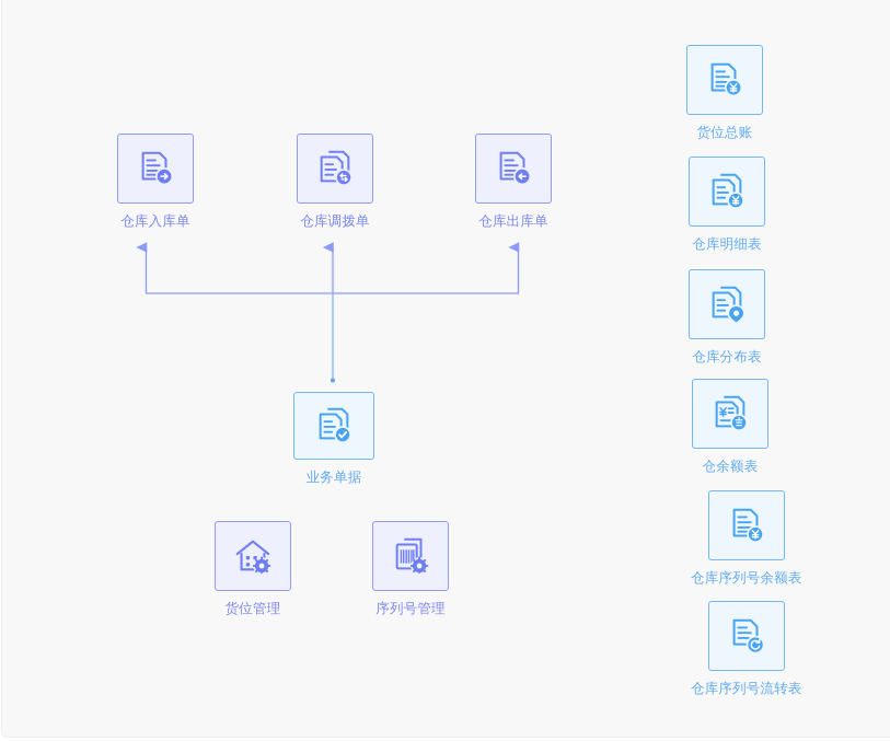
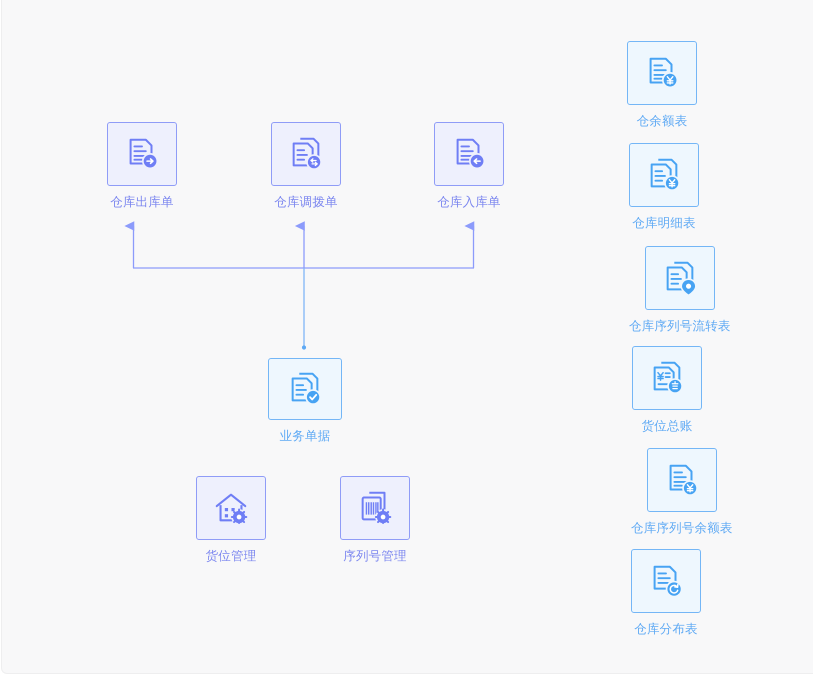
- 仓库入库单
+ 仓库出库单
  仓库调拨单
- 仓库出库单
+ 仓库入库单
  业务单据
  货位管理
  序列号管理
- 货位总账
+ 仓余额表
  仓库明细表
- 仓库分布表
+ 仓库序列号流转表
- 仓余额表
+ 货位总账
  仓库序列号余额表
- 仓库序列号流转表
+ 仓库分布表
